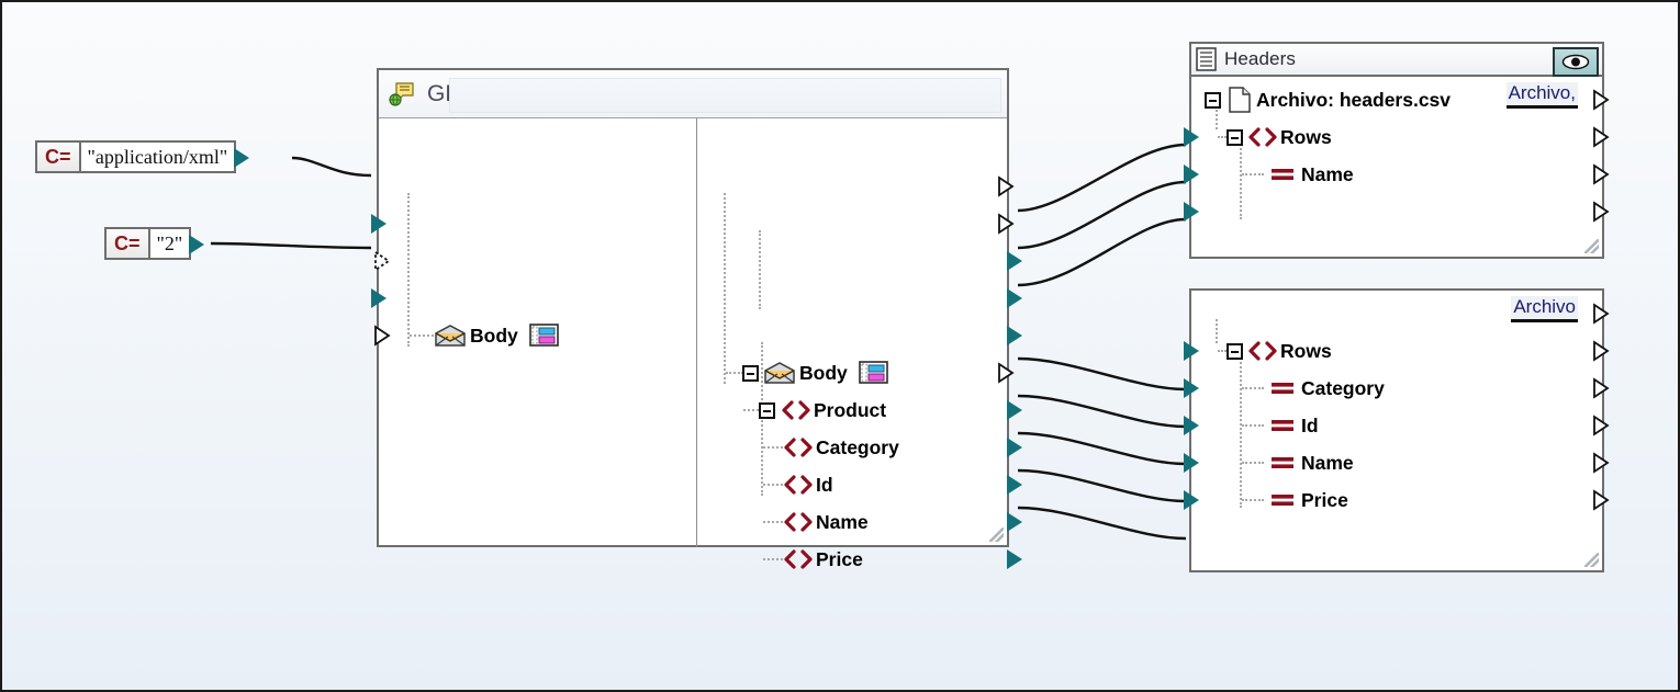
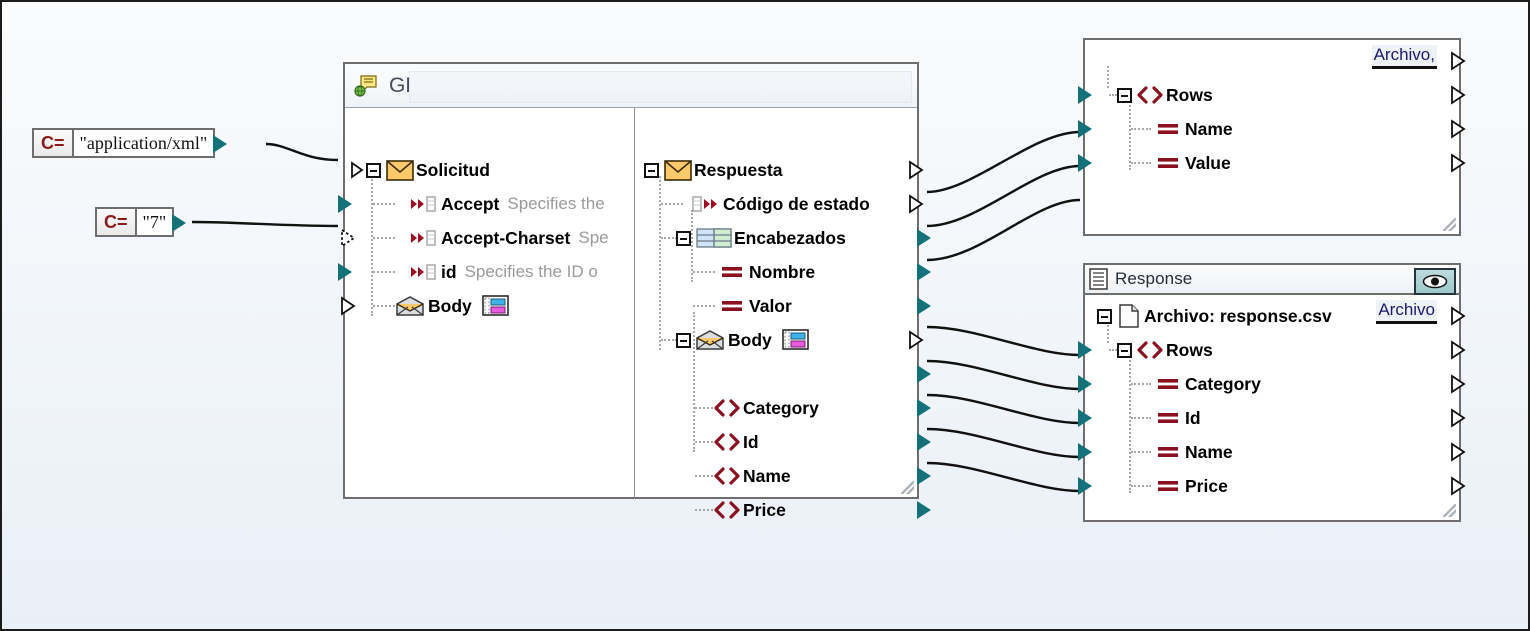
  C=
  "application/xml"
  C=
- "2"
+ "7"
+ Solicitud
+ Accept
+ Specifies the
+ Accept-Charset
+ Spe
+ id
+ Specifies the ID o
  Body
+ Respuesta
+ Código de estado
+ Encabezados
+ Nombre
+ Valor
  Body
- Product
  Category
  Id
  Name
  Price
- Headers
- Archivo: headers.csv
  Archivo,
  Rows
  Name
+ Value
+ Response
+ Archivo: response.csv
  Archivo
  Rows
  Category
  Id
  Name
  Price
